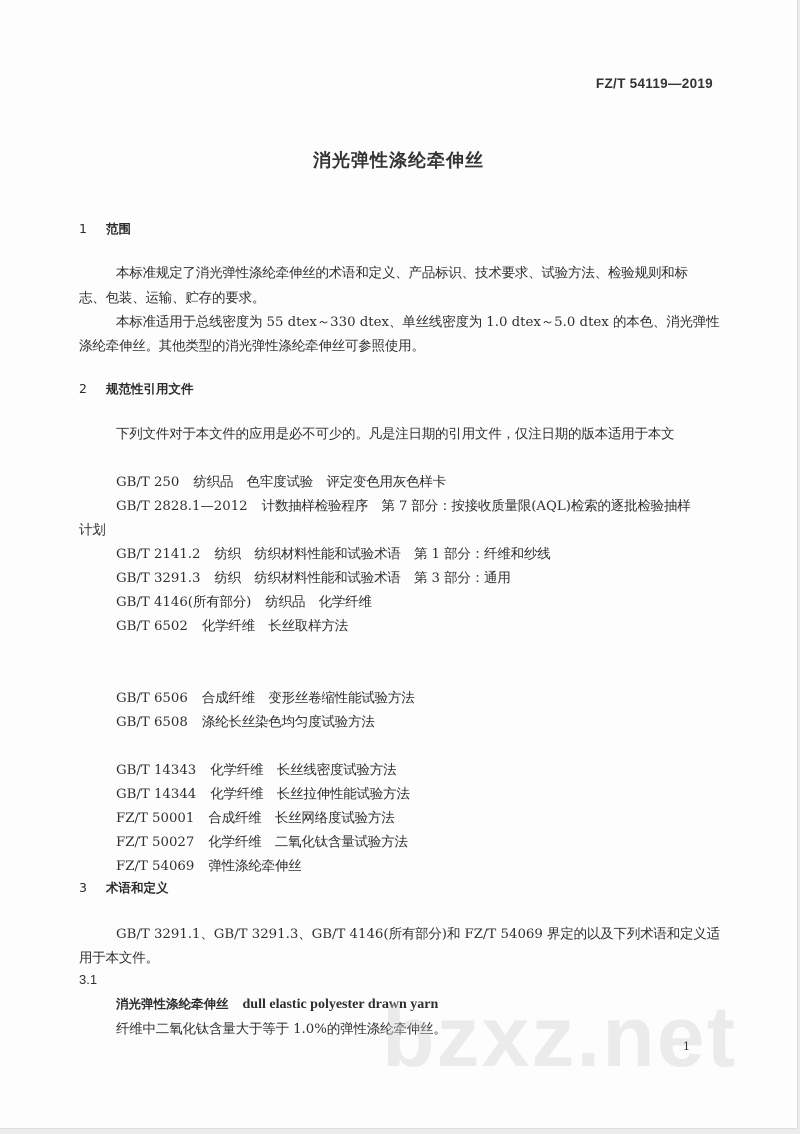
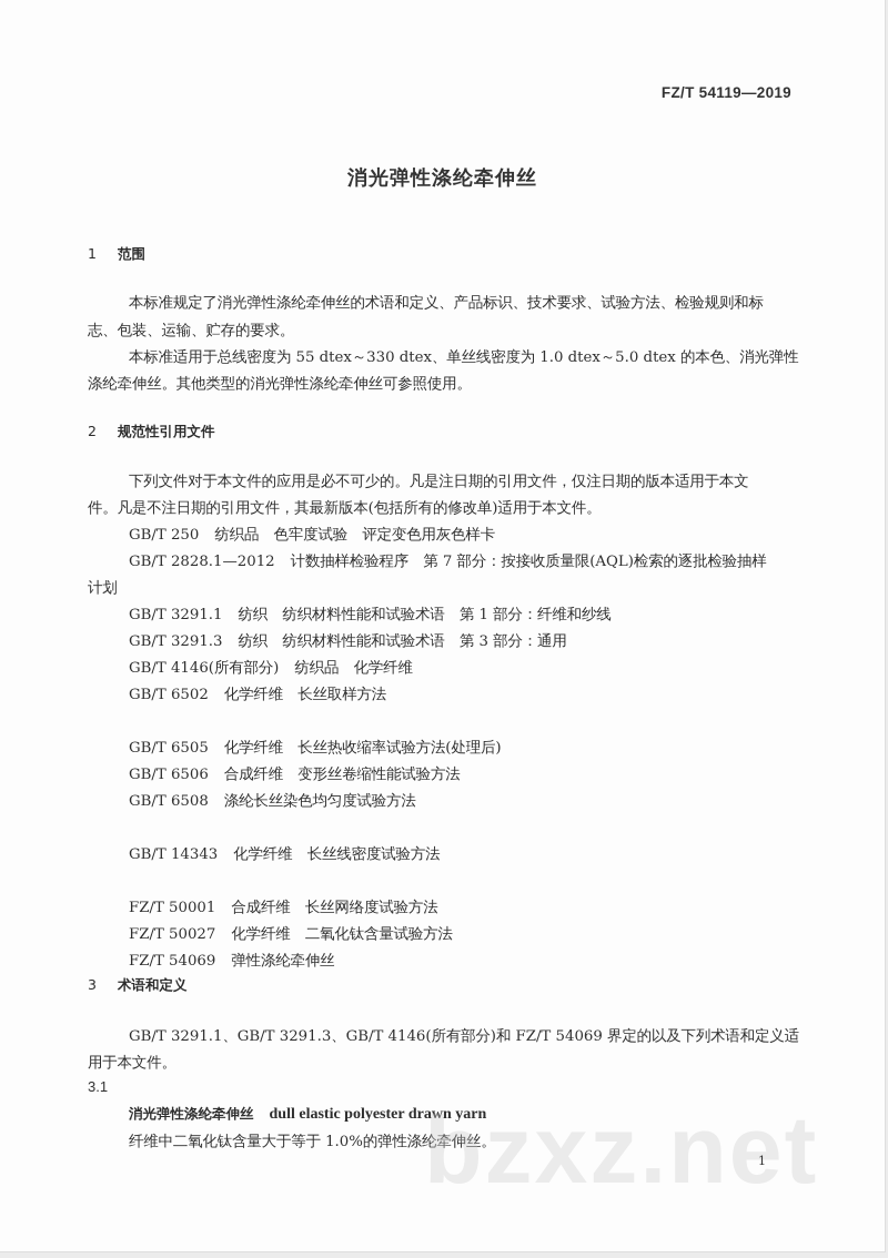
  FZ/T 54119—2019
  消光弹性涤纶牵伸丝
  1 范围
  本标准规定了消光弹性涤纶牵伸丝的术语和定义、产品标识、技术要求、试验方法、检验规则和标
  志、包装、运输、贮存的要求。
  本标准适用于总线密度为 55 dtex～330 dtex、单丝线密度为 1.0 dtex～5.0 dtex 的本色、消光弹性
  涤纶牵伸丝。其他类型的消光弹性涤纶牵伸丝可参照使用。
  2 规范性引用文件
  下列文件对于本文件的应用是必不可少的。凡是注日期的引用文件，仅注日期的版本适用于本文
+ 件。凡是不注日期的引用文件，其最新版本(包括所有的修改单)适用于本文件。
  GB/T 250 纺织品 色牢度试验 评定变色用灰色样卡
  GB/T 2828.1—2012 计数抽样检验程序 第 7 部分：按接收质量限(AQL)检索的逐批检验抽样
  计划
- GB/T 2141.2 纺织 纺织材料性能和试验术语 第 1 部分：纤维和纱线
+ GB/T 3291.1 纺织 纺织材料性能和试验术语 第 1 部分：纤维和纱线
  GB/T 3291.3 纺织 纺织材料性能和试验术语 第 3 部分：通用
  GB/T 4146(所有部分) 纺织品 化学纤维
  GB/T 6502 化学纤维 长丝取样方法
+ GB/T 6505 化学纤维 长丝热收缩率试验方法(处理后)
  GB/T 6506 合成纤维 变形丝卷缩性能试验方法
  GB/T 6508 涤纶长丝染色均匀度试验方法
  GB/T 14343 化学纤维 长丝线密度试验方法
- GB/T 14344 化学纤维 长丝拉伸性能试验方法
  FZ/T 50001 合成纤维 长丝网络度试验方法
  FZ/T 50027 化学纤维 二氧化钛含量试验方法
  FZ/T 54069 弹性涤纶牵伸丝
  3 术语和定义
  GB/T 3291.1、GB/T 3291.3、GB/T 4146(所有部分)和 FZ/T 54069 界定的以及下列术语和定义适
  用于本文件。
  3.1
  消光弹性涤纶牵伸丝 dull elastic polyester drawn yarn
  纤维中二氧化钛含量大于等于 1.0%的弹性涤纶牵伸丝。
  bzxz.net
  1
